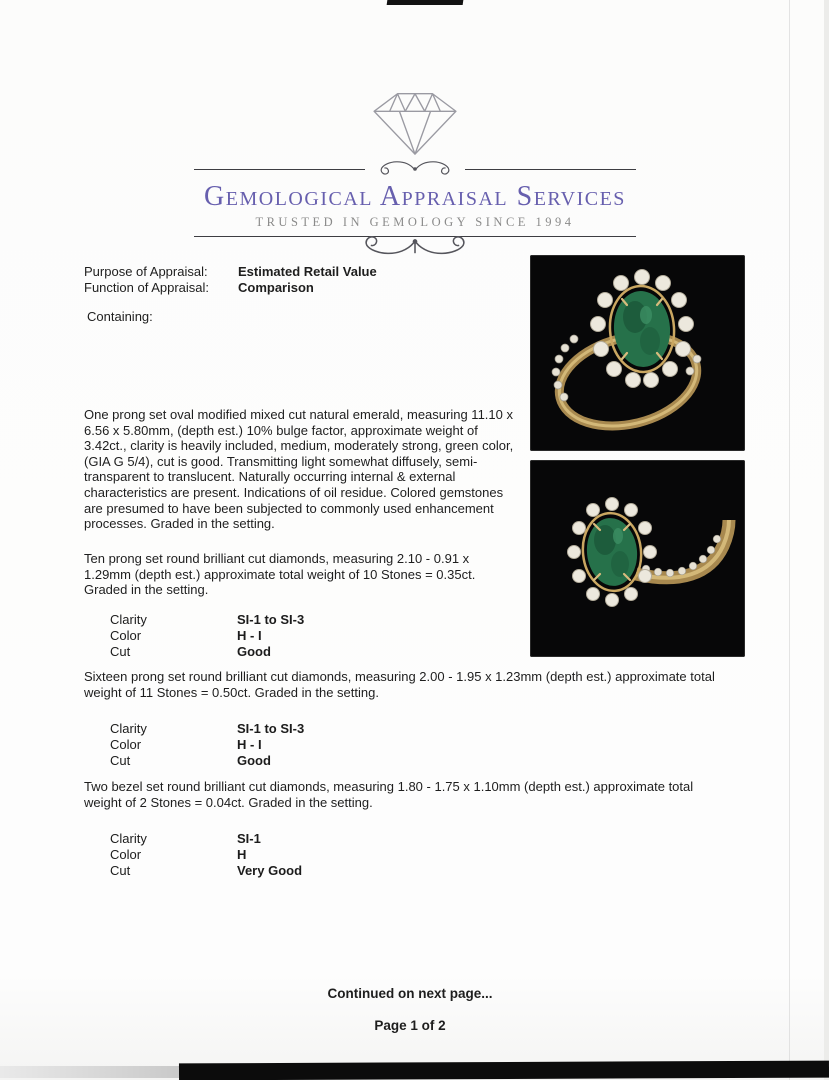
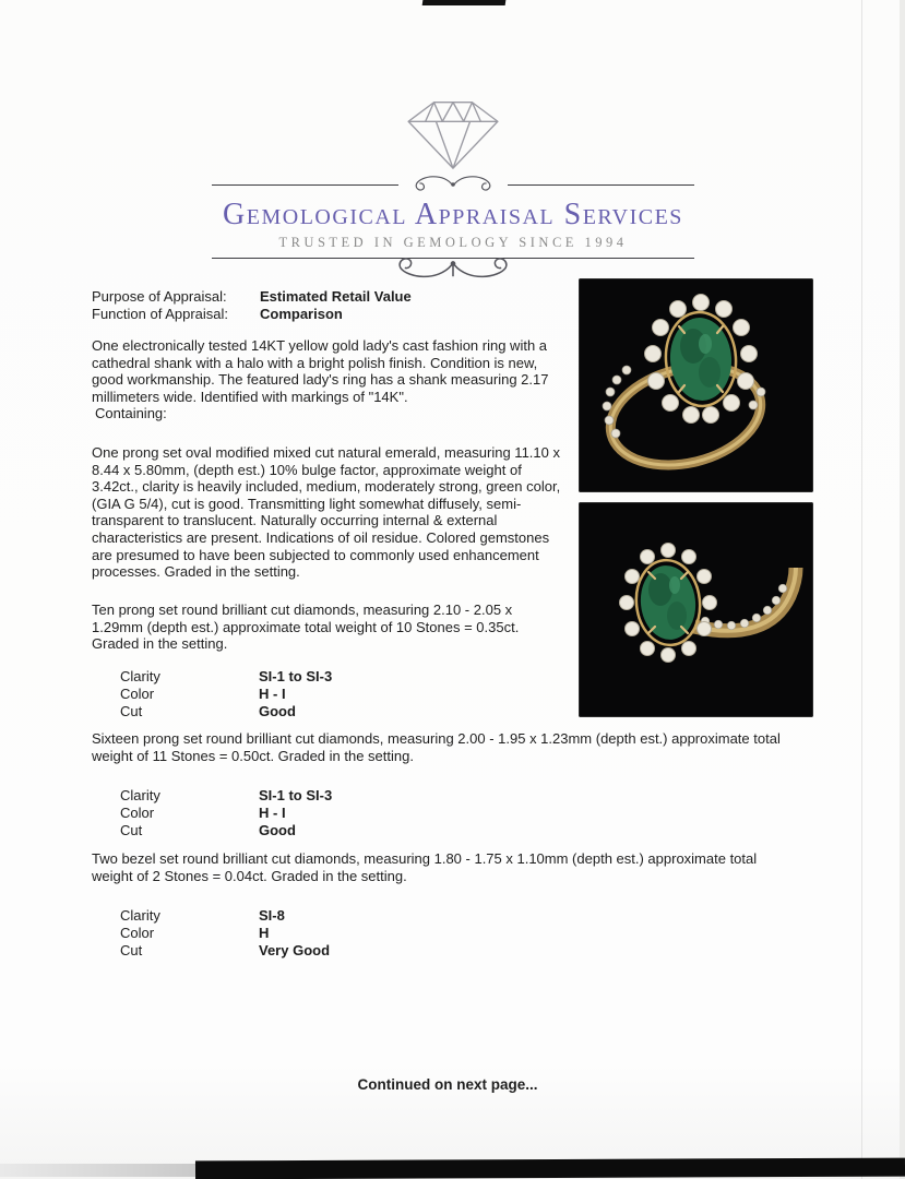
  Gemological Appraisal Services
  TRUSTED IN GEMOLOGY SINCE 1994
  Purpose of Appraisal:
  Estimated Retail Value
  Function of Appraisal:
  Comparison
+ One electronically tested 14KT yellow gold lady's cast fashion ring with a cathedral shank with a halo with a bright polish finish. Condition is new, good workmanship. The featured lady's ring has a shank measuring 2.17 millimeters wide. Identified with markings of "14K".
  Containing:
- One prong set oval modified mixed cut natural emerald, measuring 11.10 x 6.56 x 5.80mm, (depth est.) 10% bulge factor, approximate weight of 3.42ct., clarity is heavily included, medium, moderately strong, green color, (GIA G 5/4), cut is good. Transmitting light somewhat diffusely, semi-transparent to translucent. Naturally occurring internal & external characteristics are present. Indications of oil residue. Colored gemstones are presumed to have been subjected to commonly used enhancement processes. Graded in the setting.
+ One prong set oval modified mixed cut natural emerald, measuring 11.10 x 8.44 x 5.80mm, (depth est.) 10% bulge factor, approximate weight of 3.42ct., clarity is heavily included, medium, moderately strong, green color, (GIA G 5/4), cut is good. Transmitting light somewhat diffusely, semi-transparent to translucent. Naturally occurring internal & external characteristics are present. Indications of oil residue. Colored gemstones are presumed to have been subjected to commonly used enhancement processes. Graded in the setting.
- Ten prong set round brilliant cut diamonds, measuring 2.10 - 0.91 x 1.29mm (depth est.) approximate total weight of 10 Stones = 0.35ct. Graded in the setting.
+ Ten prong set round brilliant cut diamonds, measuring 2.10 - 2.05 x 1.29mm (depth est.) approximate total weight of 10 Stones = 0.35ct. Graded in the setting.
  Clarity
  SI-1 to SI-3
  Color
  H - I
  Cut
  Good
  Sixteen prong set round brilliant cut diamonds, measuring 2.00 - 1.95 x 1.23mm (depth est.) approximate total weight of 11 Stones = 0.50ct. Graded in the setting.
  Clarity
  SI-1 to SI-3
  Color
  H - I
  Cut
  Good
  Two bezel set round brilliant cut diamonds, measuring 1.80 - 1.75 x 1.10mm (depth est.) approximate total weight of 2 Stones = 0.04ct. Graded in the setting.
  Clarity
- SI-1
+ SI-8
  Color
  H
  Cut
  Very Good
  Continued on next page...
- Page 1 of 2
